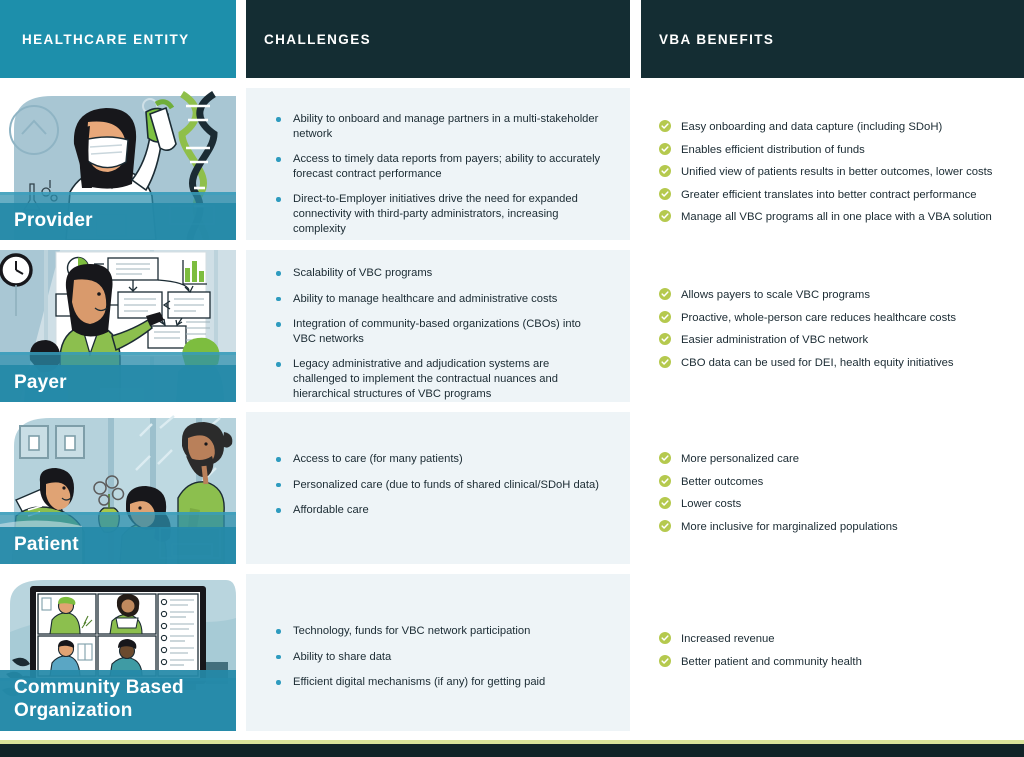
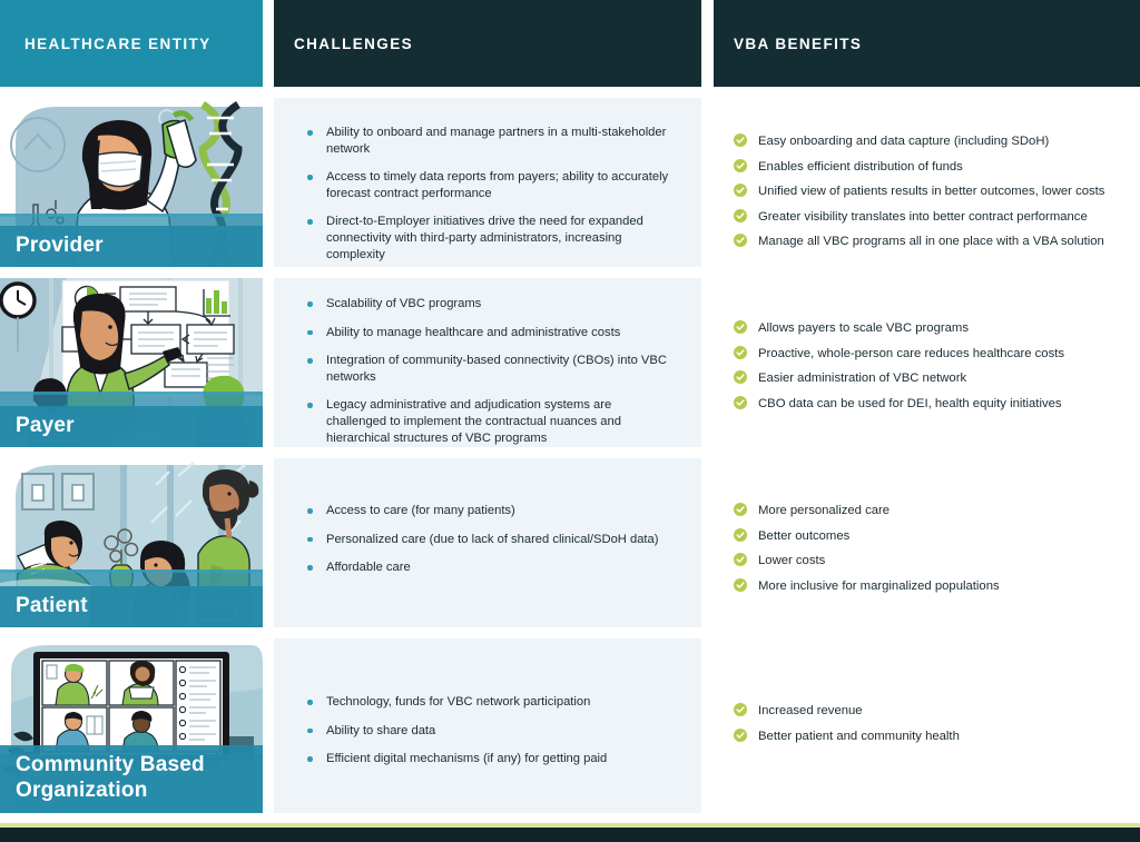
  HEALTHCARE ENTITY
  CHALLENGES
  VBA BENEFITS
  Provider
  Ability to onboard and manage partners in a multi-stakeholder network
  Access to timely data reports from payers; ability to accurately forecast contract performance
  Direct-to-Employer initiatives drive the need for expanded connectivity with third-party administrators, increasing complexity
  Easy onboarding and data capture (including SDoH)
  Enables efficient distribution of funds
  Unified view of patients results in better outcomes, lower costs
- Greater efficient translates into better contract performance
+ Greater visibility translates into better contract performance
  Manage all VBC programs all in one place with a VBA solution
  Payer
  Scalability of VBC programs
  Ability to manage healthcare and administrative costs
- Integration of community-based organizations (CBOs) into VBC networks
+ Integration of community-based connectivity (CBOs) into VBC networks
  Legacy administrative and adjudication systems are challenged to implement the contractual nuances and hierarchical structures of VBC programs
  Allows payers to scale VBC programs
  Proactive, whole-person care reduces healthcare costs
  Easier administration of VBC network
  CBO data can be used for DEI, health equity initiatives
  Patient
  Access to care (for many patients)
- Personalized care (due to funds of shared clinical/SDoH data)
+ Personalized care (due to lack of shared clinical/SDoH data)
  Affordable care
  More personalized care
  Better outcomes
  Lower costs
  More inclusive for marginalized populations
  Community Based Organization
  Technology, funds for VBC network participation
  Ability to share data
  Efficient digital mechanisms (if any) for getting paid
  Increased revenue
  Better patient and community health
